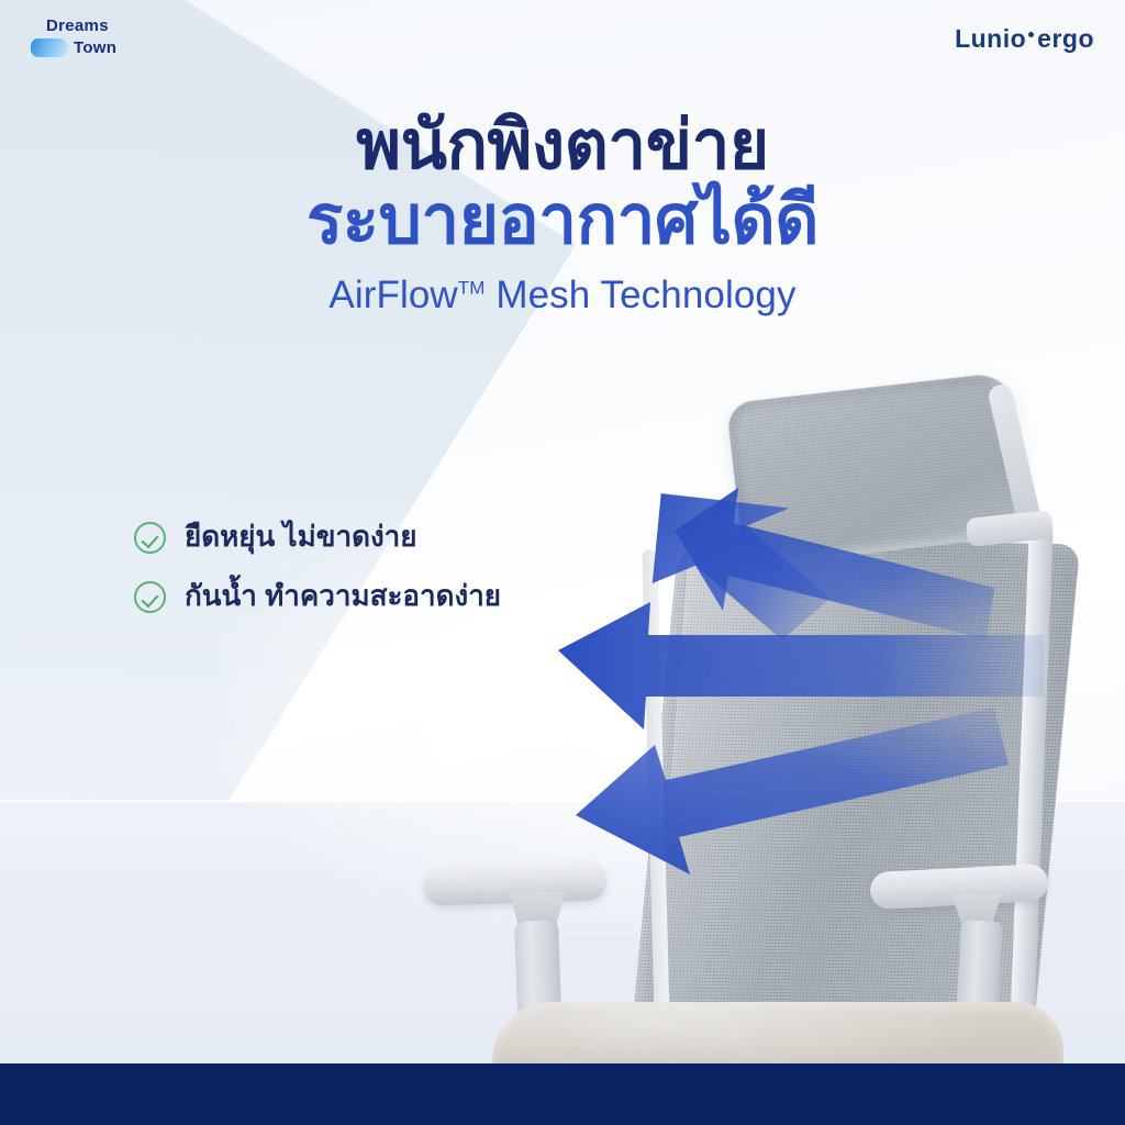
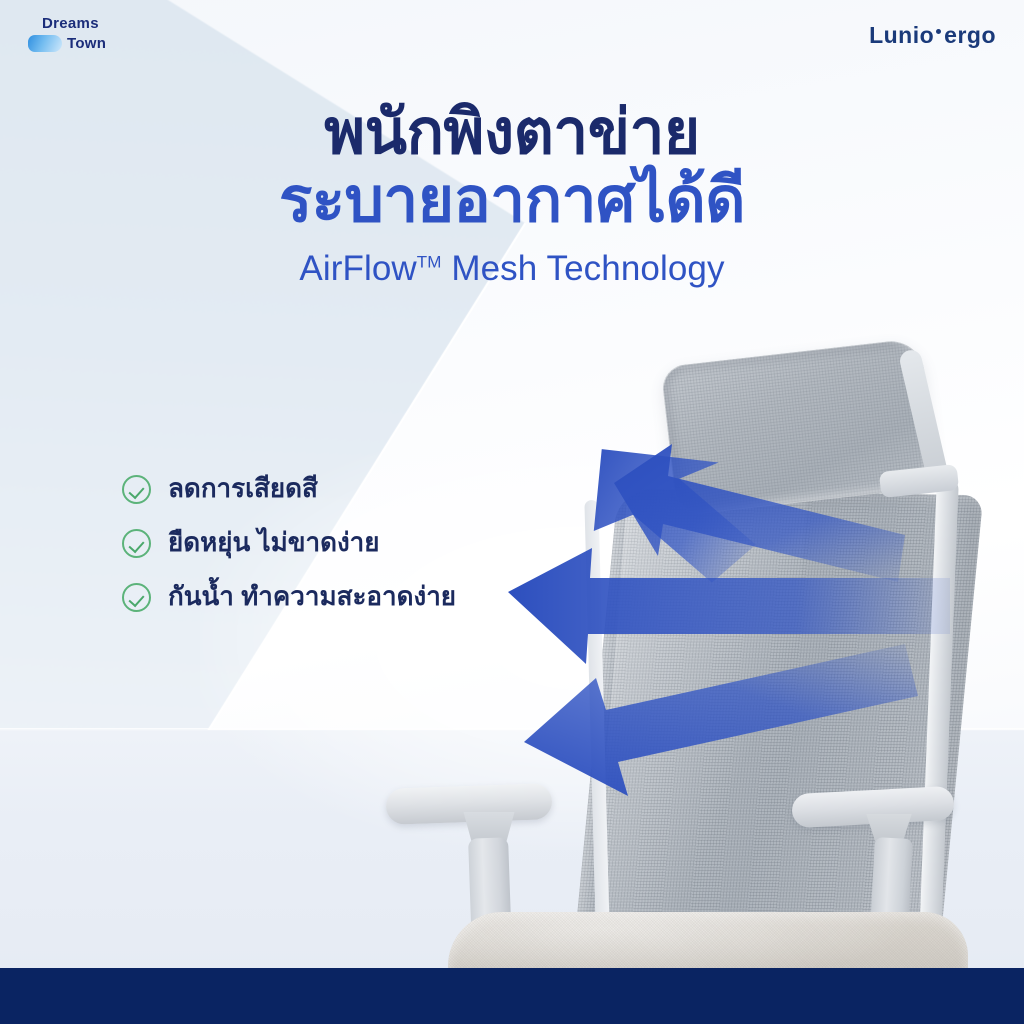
  Dreams
  Town
  Lunio
  ergo
  พนักพิงตาข่าย
  ระบายอากาศได้ดี
  AirFlowTM Mesh Technology
+ ลดการเสียดสี
  ยืดหยุ่น ไม่ขาดง่าย
  กันน้ำ ทำความสะอาดง่าย
